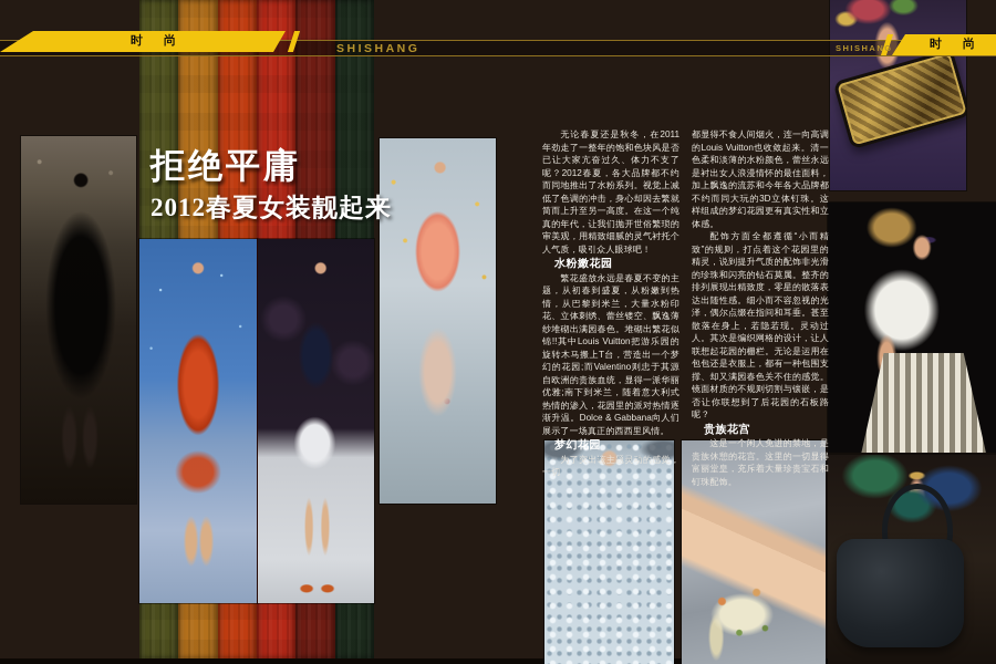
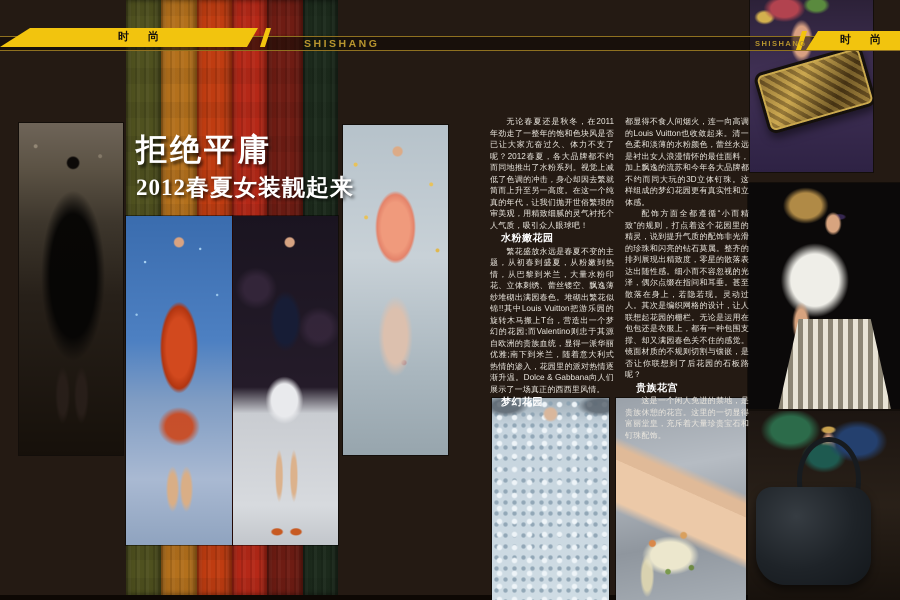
  时尚
  SHISHANG
  SHISHANG
  时尚
  拒绝平庸
  2012春夏女装靓起来
  无论春夏还是秋冬，在2011年劲走了一整年的饱和色块风是否已让大家亢奋过久、体力不支了呢？2012春夏，各大品牌都不约而同地推出了水粉系列。视觉上减低了色调的冲击，身心却因去繁就简而上升至另一高度。在这一个纯真的年代，让我们抛开世俗繁琐的审美观，用精致细腻的灵气衬托个人气质，吸引众人眼球吧！
  水粉嫩花园
  繁花盛放永远是春夏不变的主题，从初春到盛夏，从粉嫩到热情，从巴黎到米兰，大量水粉印花、立体刺绣、蕾丝镂空、飘逸薄纱堆砌出满园春色。堆砌出繁花似锦!!其中Louis Vuitton把游乐园的旋转木马搬上T台，营造出一个梦幻的花园;而Valentino则忠于其源自欧洲的贵族血统，显得一派华丽优雅;南下到米兰，随着意大利式热情的渗入，花园里的派对热情逐渐升温。Dolce & Gabbana向人们展示了一场真正的西西里风情。
  梦幻花园
- 为了突出该主题灵动的感觉，一切
  都显得不食人间烟火，连一向高调的Louis Vuitton也收敛起来。清一色柔和淡薄的水粉颜色，蕾丝永远是衬出女人浪漫情怀的最佳面料，加上飘逸的流苏和今年各大品牌都不约而同大玩的3D立体钉珠。这样组成的梦幻花园更有真实性和立体感。
  配饰方面全都遵循“小而精致”的规则，打点着这个花园里的精灵，说到提升气质的配饰非光滑的珍珠和闪亮的钻石莫属。整齐的排列展现出精致度，零星的散落表达出随性感。细小而不容忽视的光泽，偶尔点缀在指间和耳垂。甚至散落在身上，若隐若现。灵动过人。其次是编织网格的设计，让人联想起花园的栅栏。无论是运用在包包还是衣服上，都有一种包围支撑、却又满园春色关不住的感觉。镜面材质的不规则切割与镶嵌，是否让你联想到了后花园的石板路呢？
  贵族花宫
  这是一个闲人免进的禁地，是贵族休憩的花宫。这里的一切显得富丽堂皇，充斥着大量珍贵宝石和钉珠配饰。
